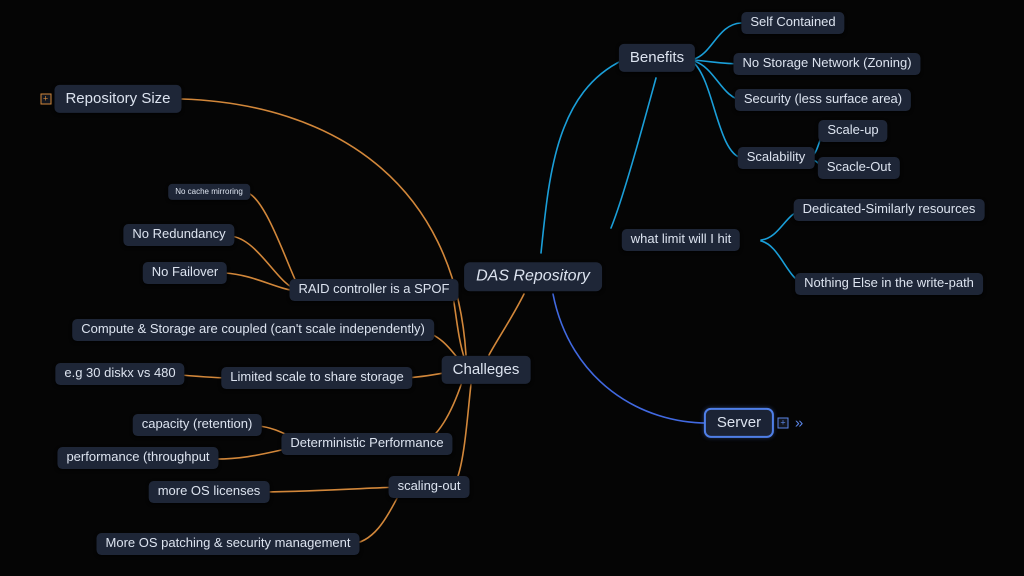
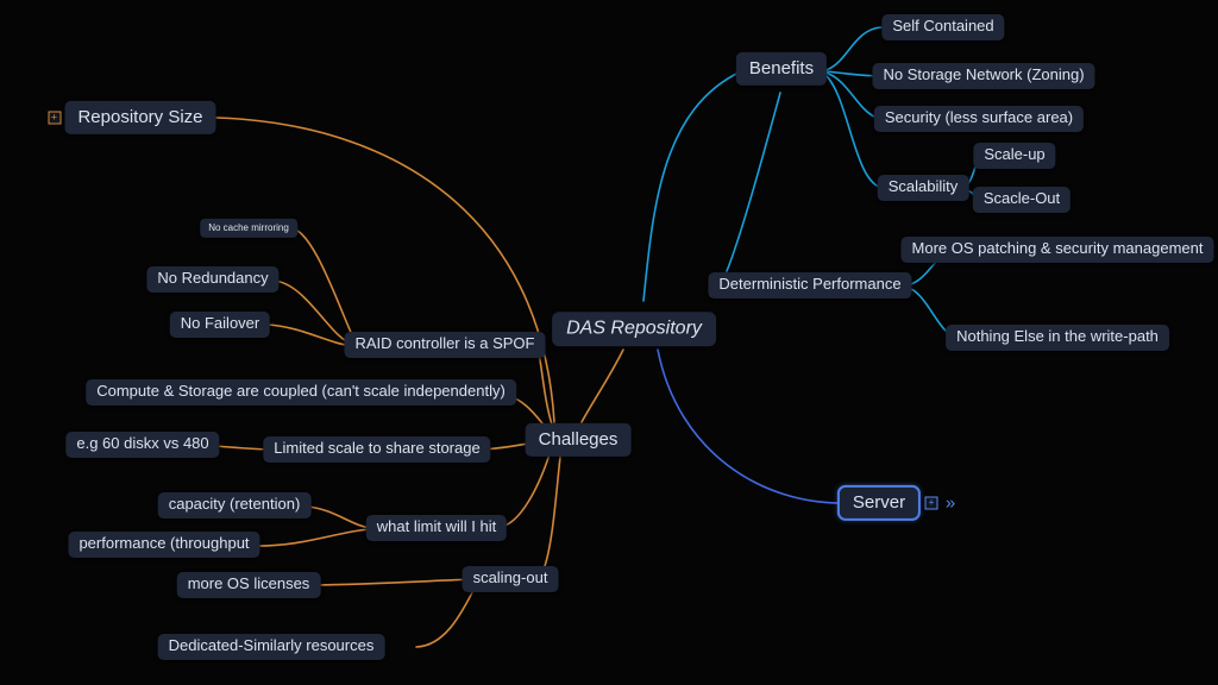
  DAS Repository
  Repository Size
  +
  Benefits
  Self Contained
  No Storage Network (Zoning)
  Security (less surface area)
  Scalability
  Scale-up
  Scacle-Out
- what limit will I hit
+ Deterministic Performance
- Dedicated-Similarly resources
+ More OS patching & security management
  Nothing Else in the write-path
  No cache mirroring
  No Redundancy
  No Failover
  RAID controller is a SPOF
  Challeges
  Compute & Storage are coupled (can't scale independently)
- e.g 30 diskx vs 480
+ e.g 60 diskx vs 480
  Limited scale to share storage
  capacity (retention)
  performance (throughput
- Deterministic Performance
+ what limit will I hit
  more OS licenses
- More OS patching & security management
+ Dedicated-Similarly resources
  scaling-out
  Server
  +
  »
